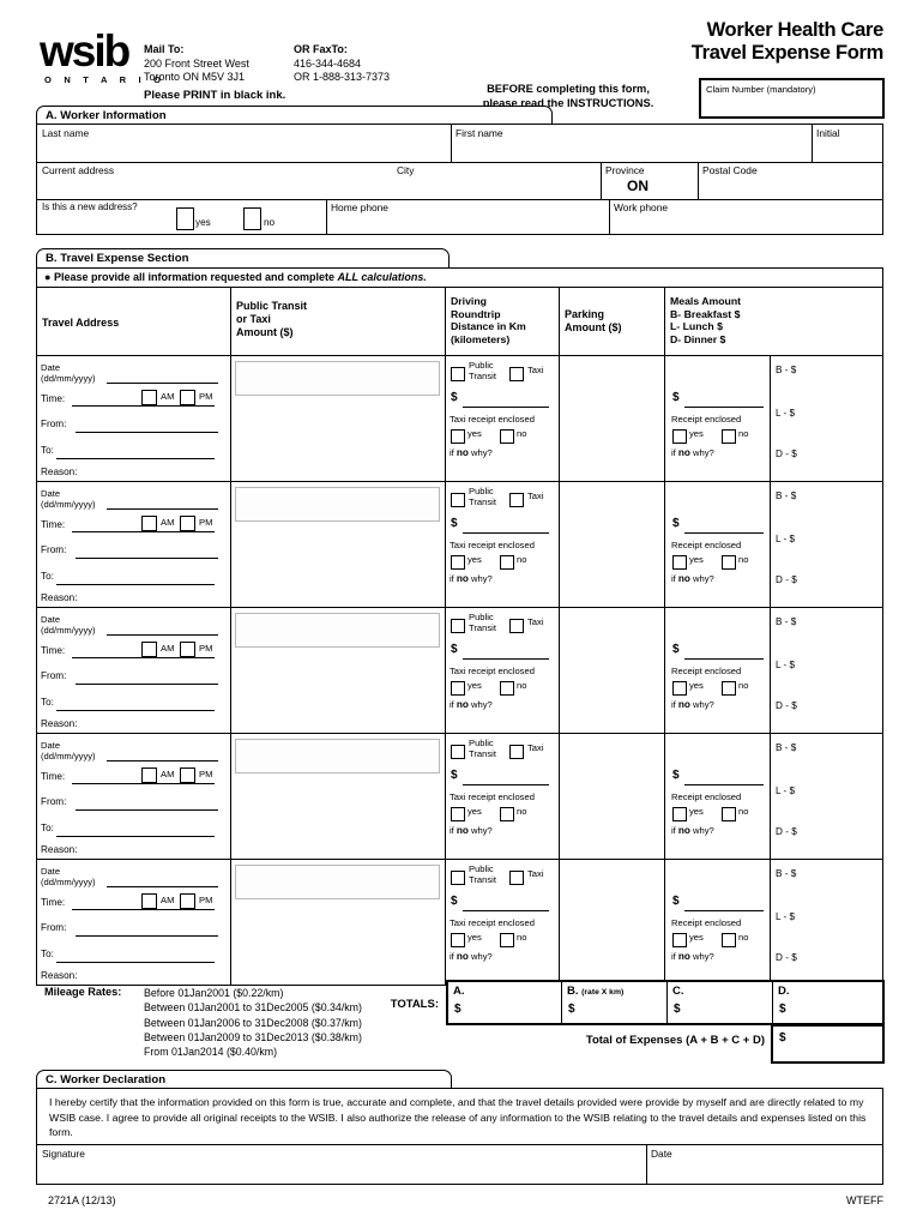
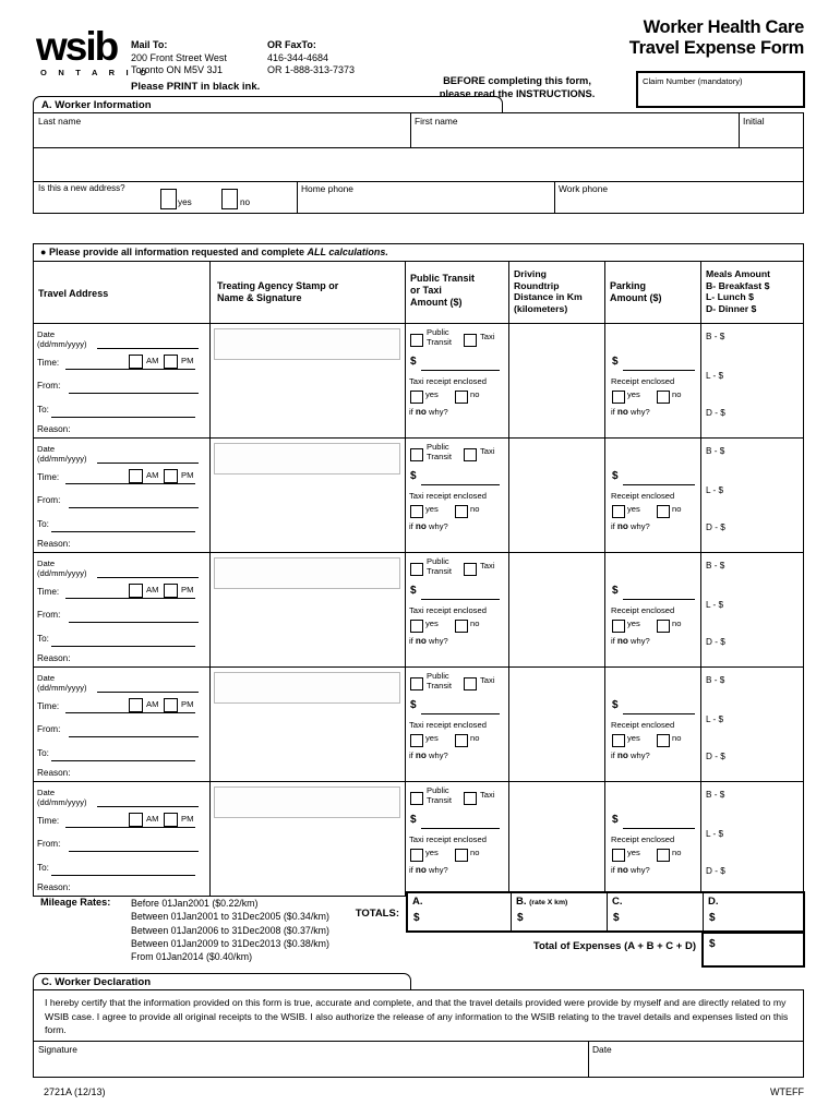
  wsib
  O N T A R I O
  Mail To:
  200 Front Street West
  Toronto ON M5V 3J1
  OR FaxTo:
  416-344-4684
  OR 1-888-313-7373
  Please PRINT in black ink.
  Worker Health Care
  Travel Expense Form
  BEFORE completing this form,
  please read the INSTRUCTIONS.
  Claim Number (mandatory)
  A. Worker Information
  Last name
  First name
  Initial
- Current address
- City
- Province
- ON
- Postal Code
  Is this a new address?
  yes
  no
  Home phone
  Work phone
- B. Travel Expense Section
  ● Please provide all information requested and complete ALL calculations.
  Travel Address
+ Treating Agency Stamp or
+ Name & Signature
  Public Transit
  or Taxi
  Amount ($)
  Driving
  Roundtrip
  Distance in Km
  (kilometers)
  Parking
  Amount ($)
  Meals Amount
  B- Breakfast $
  L- Lunch $
  D- Dinner $
  Date
  (dd/mm/yyyy)
  Time:
  AM
  PM
  From:
  To:
  Reason:
  Public
  Transit
  Taxi
  $
  Taxi receipt enclosed
  yes
  no
  if no why?
  $
  Receipt enclosed
  yes
  no
  if no why?
  B - $
  L - $
  D - $
  Date
  (dd/mm/yyyy)
  Time:
  AM
  PM
  From:
  To:
  Reason:
  Public
  Transit
  Taxi
  $
  Taxi receipt enclosed
  yes
  no
  if no why?
  $
  Receipt enclosed
  yes
  no
  if no why?
  B - $
  L - $
  D - $
  Date
  (dd/mm/yyyy)
  Time:
  AM
  PM
  From:
  To:
  Reason:
  Public
  Transit
  Taxi
  $
  Taxi receipt enclosed
  yes
  no
  if no why?
  $
  Receipt enclosed
  yes
  no
  if no why?
  B - $
  L - $
  D - $
  Date
  (dd/mm/yyyy)
  Time:
  AM
  PM
  From:
  To:
  Reason:
  Public
  Transit
  Taxi
  $
  Taxi receipt enclosed
  yes
  no
  if no why?
  $
  Receipt enclosed
  yes
  no
  if no why?
  B - $
  L - $
  D - $
  Date
  (dd/mm/yyyy)
  Time:
  AM
  PM
  From:
  To:
  Reason:
  Public
  Transit
  Taxi
  $
  Taxi receipt enclosed
  yes
  no
  if no why?
  $
  Receipt enclosed
  yes
  no
  if no why?
  B - $
  L - $
  D - $
  Mileage Rates:
  Before 01Jan2001 ($0.22/km)
  Between 01Jan2001 to 31Dec2005 ($0.34/km)
  Between 01Jan2006 to 31Dec2008 ($0.37/km)
  Between 01Jan2009 to 31Dec2013 ($0.38/km)
  From 01Jan2014 ($0.40/km)
  TOTALS:
  A.
  $
  $
  C.
  $
  D.
  $
  Total of Expenses (A + B + C + D)
  $
  C. Worker Declaration
  I hereby certify that the information provided on this form is true, accurate and complete, and that the travel details provided were provide by myself and are directly related to my WSIB case. I agree to provide all original receipts to the WSIB. I also authorize the release of any information to the WSIB relating to the travel details and expenses listed on this form.
  Signature
  Date
  2721A (12/13)
  WTEFF
